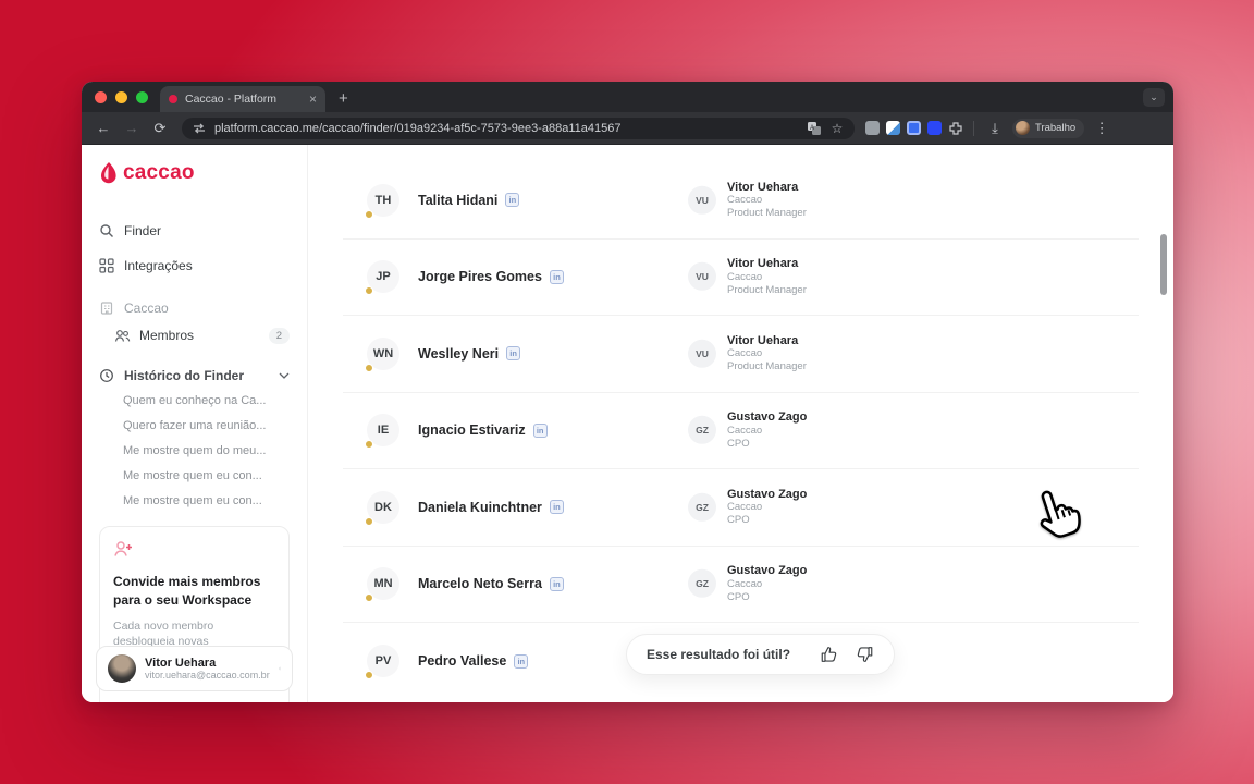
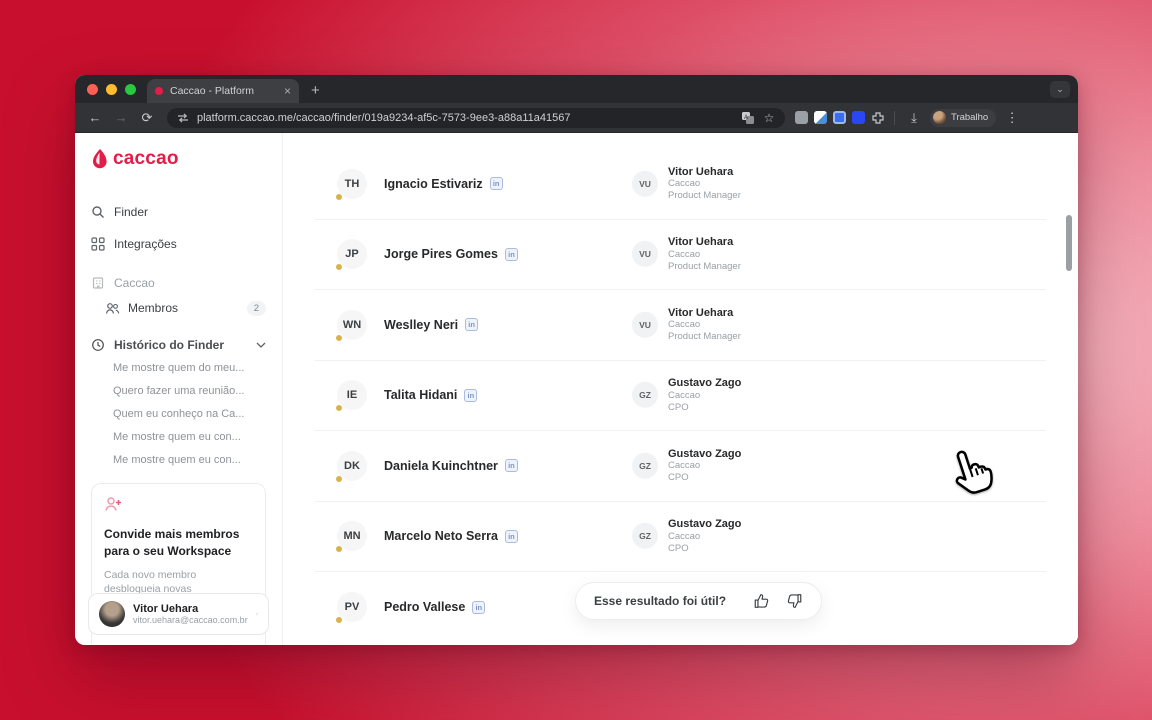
  Caccao - Platform
  ×
  +
  ⌄
  ←
  →
  ⟳
  platform.caccao.me/caccao/finder/019a9234-af5c-7573-9ee3-a88a11a41567
  ☆
  ⤓
  Trabalho
  ⋮
  caccao
  Finder
  Integrações
  Caccao
  Membros
  2
  Histórico do Finder
- Quem eu conheço na Ca...
+ Me mostre quem do meu...
  Quero fazer uma reunião...
- Me mostre quem do meu...
+ Quem eu conheço na Ca...
  Me mostre quem eu con...
  Me mostre quem eu con...
  Convide mais membros para o seu Workspace
  Vitor Uehara
  vitor.uehara@caccao.com.br
  TH
- Talita Hidani
+ Ignacio Estivariz
  in
  VU
  Vitor Uehara
  Caccao
  Product Manager
  JP
  Jorge Pires Gomes
  in
  VU
  Vitor Uehara
  Caccao
  Product Manager
  WN
  Weslley Neri
  in
  VU
  Vitor Uehara
  Caccao
  Product Manager
  IE
- Ignacio Estivariz
+ Talita Hidani
  in
  GZ
  Gustavo Zago
  Caccao
  CPO
  DK
  Daniela Kuinchtner
  in
  GZ
  Gustavo Zago
  Caccao
  CPO
  MN
  Marcelo Neto Serra
  in
  GZ
  Gustavo Zago
  Caccao
  CPO
  PV
  Pedro Vallese
  in
  Esse resultado foi útil?
